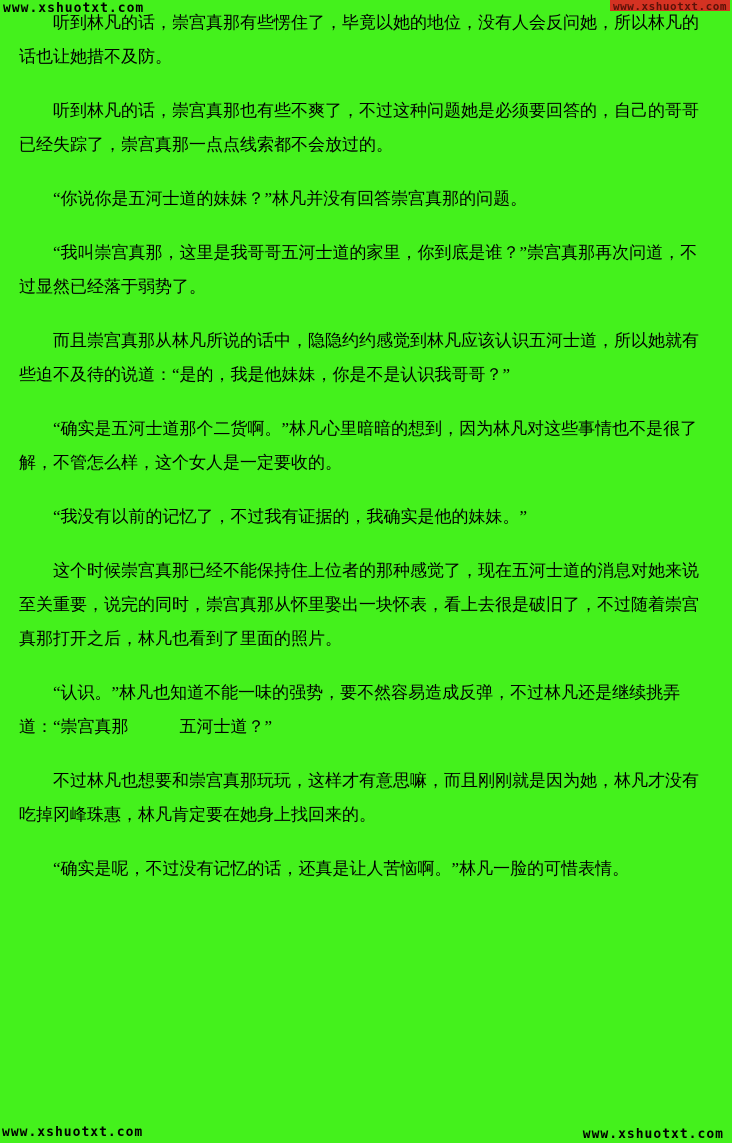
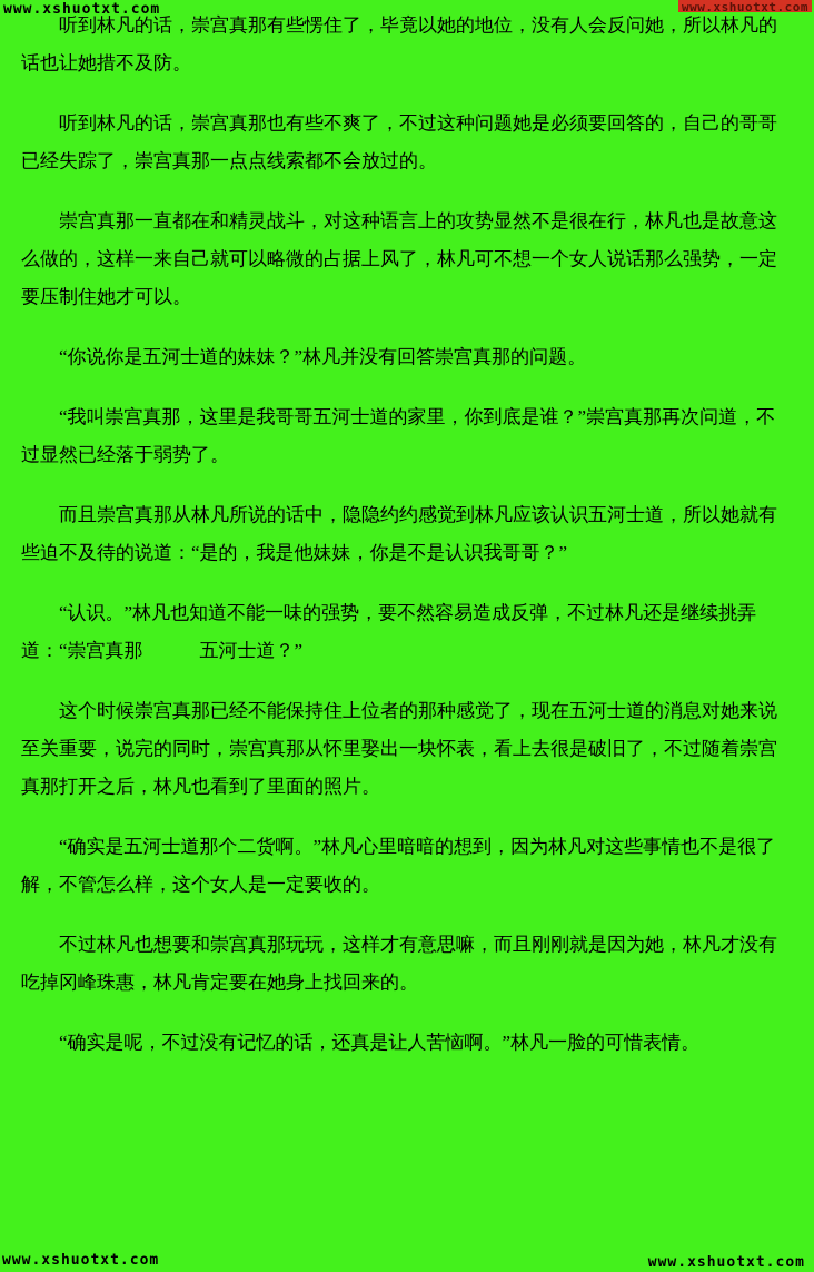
  www.xshuotxt.com
  www.xshuotxt.com
  听到林凡的话，崇宫真那有些愣住了，毕竟以她的地位，没有人会反问她，所以林凡的话也让她措不及防。
  听到林凡的话，崇宫真那也有些不爽了，不过这种问题她是必须要回答的，自己的哥哥已经失踪了，崇宫真那一点点线索都不会放过的。
+ 崇宫真那一直都在和精灵战斗，对这种语言上的攻势显然不是很在行，林凡也是故意这么做的，这样一来自己就可以略微的占据上风了，林凡可不想一个女人说话那么强势，一定要压制住她才可以。
  “你说你是五河士道的妹妹？”林凡并没有回答崇宫真那的问题。
  “我叫崇宫真那，这里是我哥哥五河士道的家里，你到底是谁？”崇宫真那再次问道，不过显然已经落于弱势了。
  而且崇宫真那从林凡所说的话中，隐隐约约感觉到林凡应该认识五河士道，所以她就有些迫不及待的说道：“是的，我是他妹妹，你是不是认识我哥哥？”
- “确实是五河士道那个二货啊。”林凡心里暗暗的想到，因为林凡对这些事情也不是很了解，不管怎么样，这个女人是一定要收的。
+ “认识。”林凡也知道不能一味的强势，要不然容易造成反弹，不过林凡还是继续挑弄道：“崇宫真那 五河士道？”
- “我没有以前的记忆了，不过我有证据的，我确实是他的妹妹。”
  这个时候崇宫真那已经不能保持住上位者的那种感觉了，现在五河士道的消息对她来说至关重要，说完的同时，崇宫真那从怀里娶出一块怀表，看上去很是破旧了，不过随着崇宫真那打开之后，林凡也看到了里面的照片。
- “认识。”林凡也知道不能一味的强势，要不然容易造成反弹，不过林凡还是继续挑弄道：“崇宫真那 五河士道？”
+ “确实是五河士道那个二货啊。”林凡心里暗暗的想到，因为林凡对这些事情也不是很了解，不管怎么样，这个女人是一定要收的。
  不过林凡也想要和崇宫真那玩玩，这样才有意思嘛，而且刚刚就是因为她，林凡才没有吃掉冈峰珠惠，林凡肯定要在她身上找回来的。
  “确实是呢，不过没有记忆的话，还真是让人苦恼啊。”林凡一脸的可惜表情。
  www.xshuotxt.com
  www.xshuotxt.com
